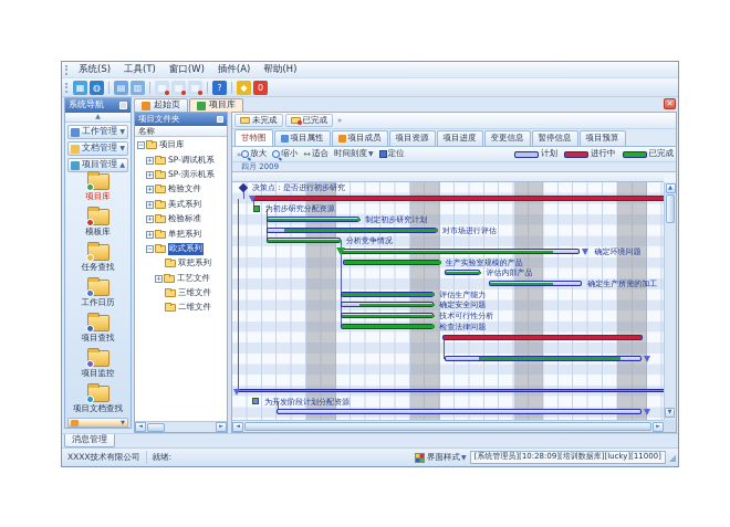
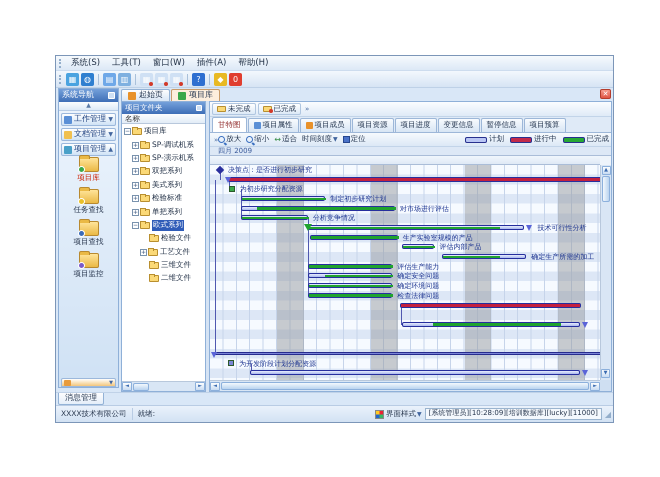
  系统(S)
  工具(T)
  窗口(W)
  插件(A)
  帮助(H)
  ▦
  ◍
  ▤
  ▥
  ▦
  ▦
  ▦
  ?
  ◆
  0
  系统导航
  工作管理
  文档管理
  项目管理
  项目库
- 模板库
  任务查找
- 工作日历
  项目查找
  项目监控
- 项目文档查找
  起始页
  项目库
  ✕
  项目文件夹
  名称
  项目库
  SP-调试机系
  SP-演示机系
- 检验文件
+ 双把系列
  美式系列
  检验标准
  单把系列
  欧式系列
- 双把系列
+ 检验文件
  工艺文件
  三维文件
  二维文件
  未完成
  已完成
  »
  甘特图
  项目属性
  项目成员
  项目资源
  项目进度
  变更信息
  暂停信息
  项目预算
  »
  放大
  缩小
  ↔
  适合
  时间刻度
  定位
  计划
  进行中
  已完成
  四月 2009
  决策点：是否进行初步研究
  为初步研究分配资源
  制定初步研究计划
  对市场进行评估
  分析竞争情况
- 确定环境问题
+ 技术可行性分析
  生产实验室规模的产品
  评估内部产品
  确定生产所需的加工
  评估生产能力
  确定安全问题
- 技术可行性分析
+ 确定环境问题
  检查法律问题
  为开发阶段计划分配资源
  消息管理
  XXXX技术有限公司
  就绪:
  界面样式
  [系统管理员][10:28:09][培训数据库][lucky][11000]
  ◢
